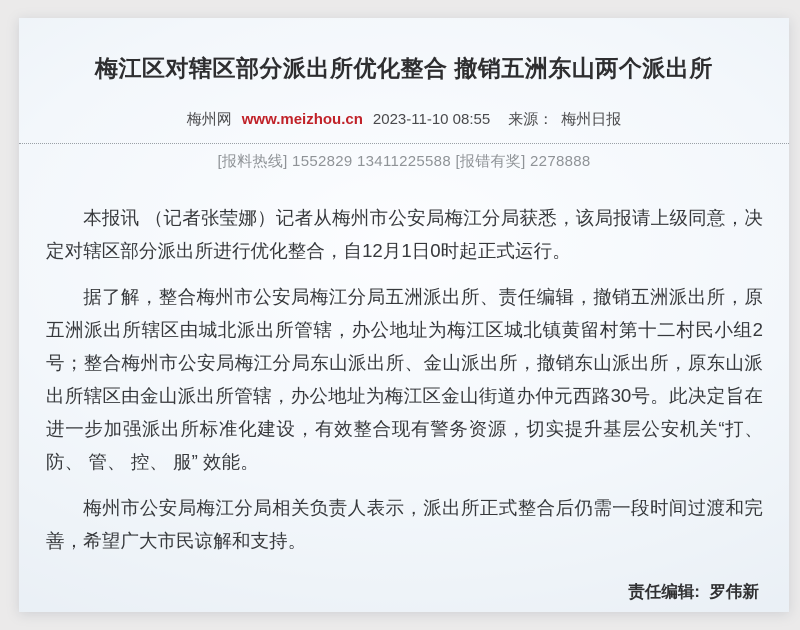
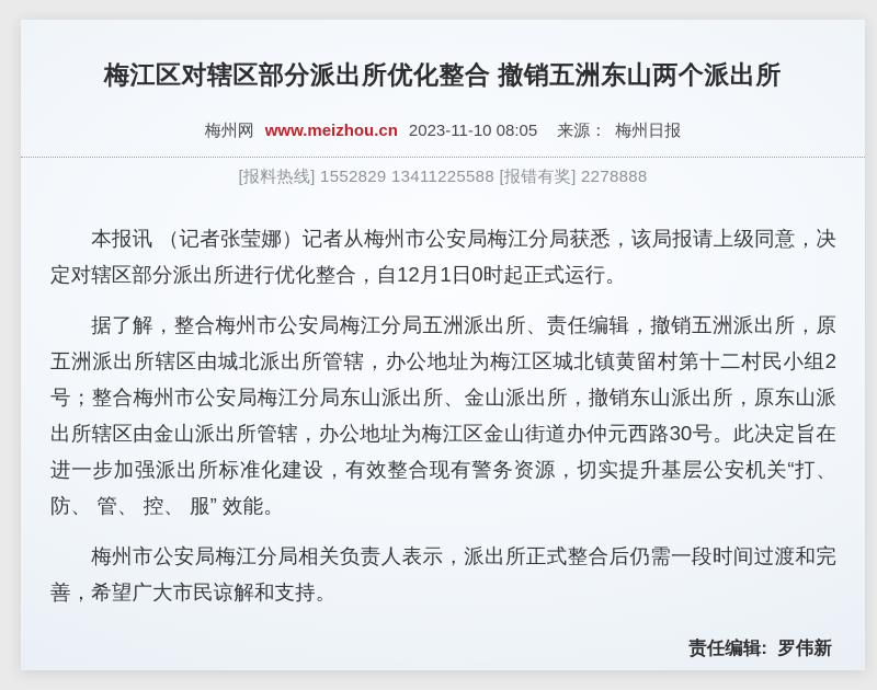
  梅江区对辖区部分派出所优化整合 撤销五洲东山两个派出所
  梅州网
  www.meizhou.cn
- 2023-11-10 08:55
+ 2023-11-10 08:05
  来源：
  梅州日报
  [报料热线] 1552829 13411225588 [报错有奖] 2278888
  本报讯 （记者张莹娜）记者从梅州市公安局梅江分局获悉，该局报请上级同意，决定对辖区部分派出所进行优化整合，自12月1日0时起正式运行。
  据了解，整合梅州市公安局梅江分局五洲派出所、责任编辑，撤销五洲派出所，原五洲派出所辖区由城北派出所管辖，办公地址为梅江区城北镇黄留村第十二村民小组2号；整合梅州市公安局梅江分局东山派出所、金山派出所，撤销东山派出所，原东山派出所辖区由金山派出所管辖，办公地址为梅江区金山街道办仲元西路30号。此决定旨在进一步加强派出所标准化建设，有效整合现有警务资源，切实提升基层公安机关“打、 防、 管、 控、 服” 效能。
  梅州市公安局梅江分局相关负责人表示，派出所正式整合后仍需一段时间过渡和完善，希望广大市民谅解和支持。
  责任编辑: 罗伟新
